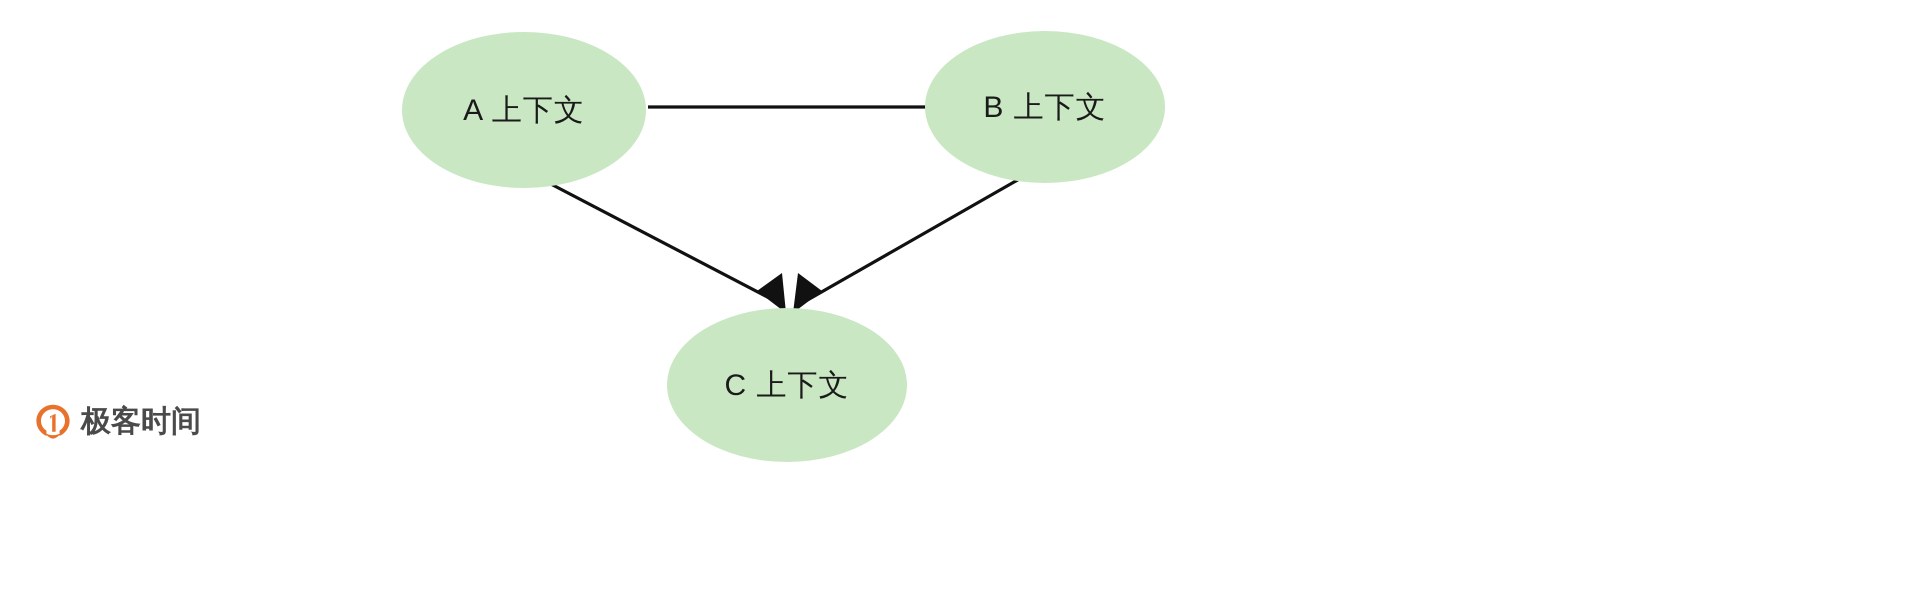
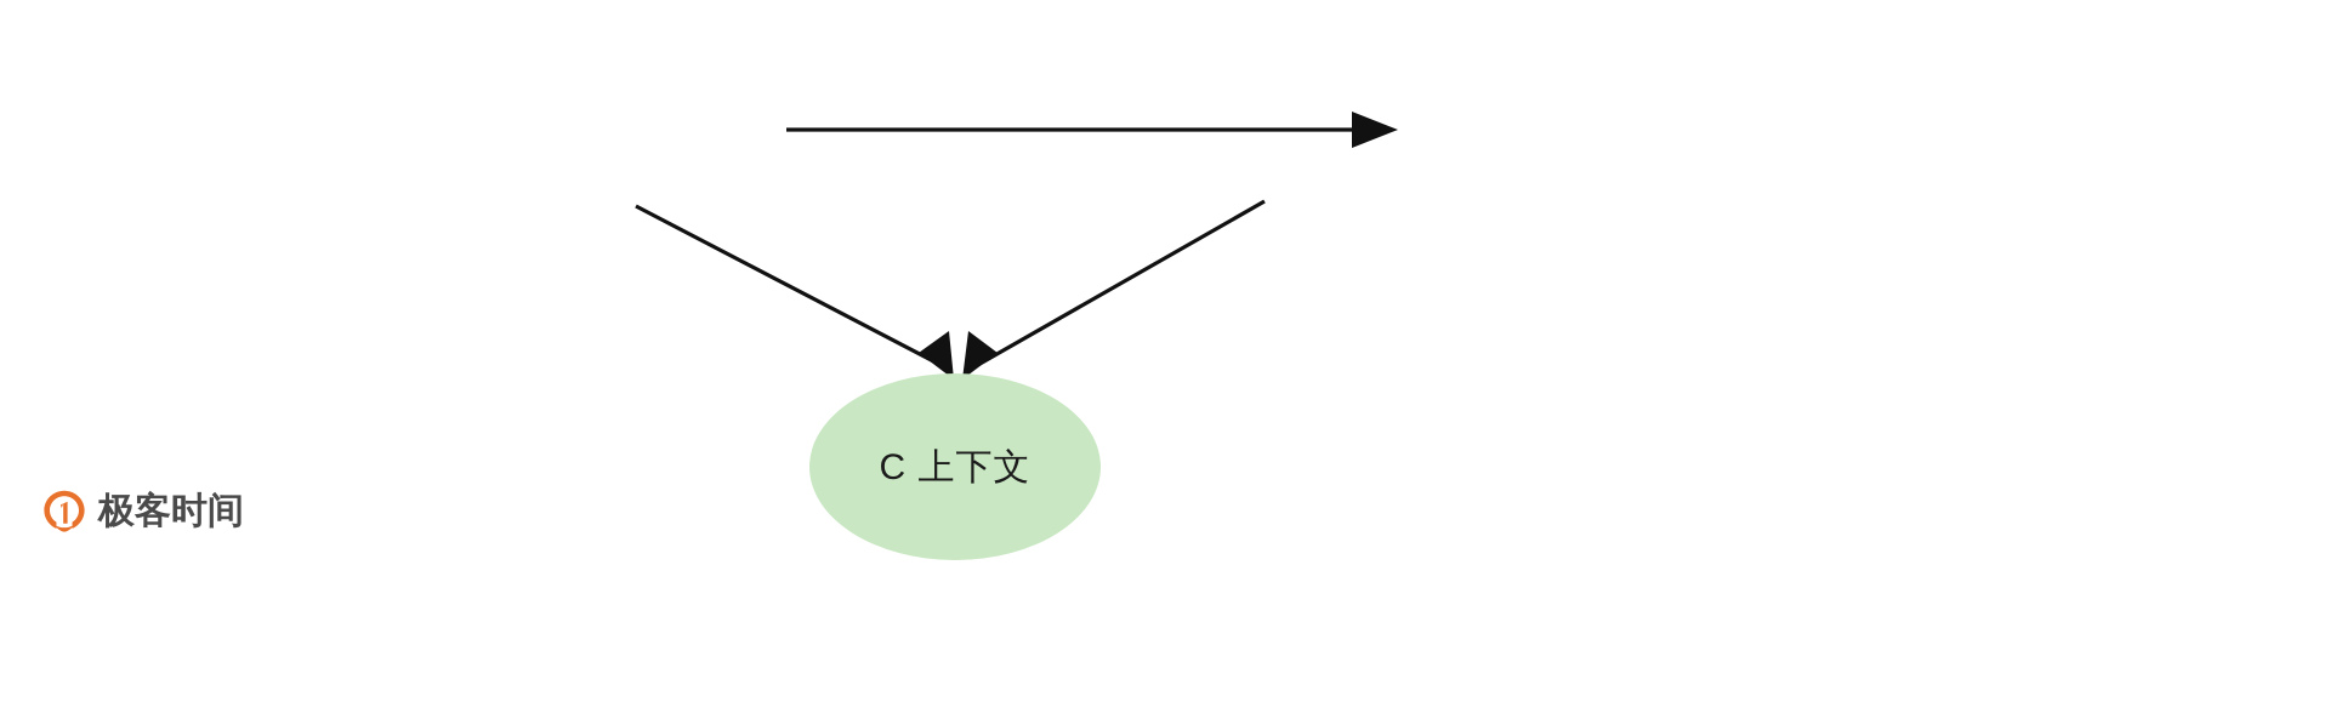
- A 上下文
- B 上下文
  C 上下文
  极客时间
